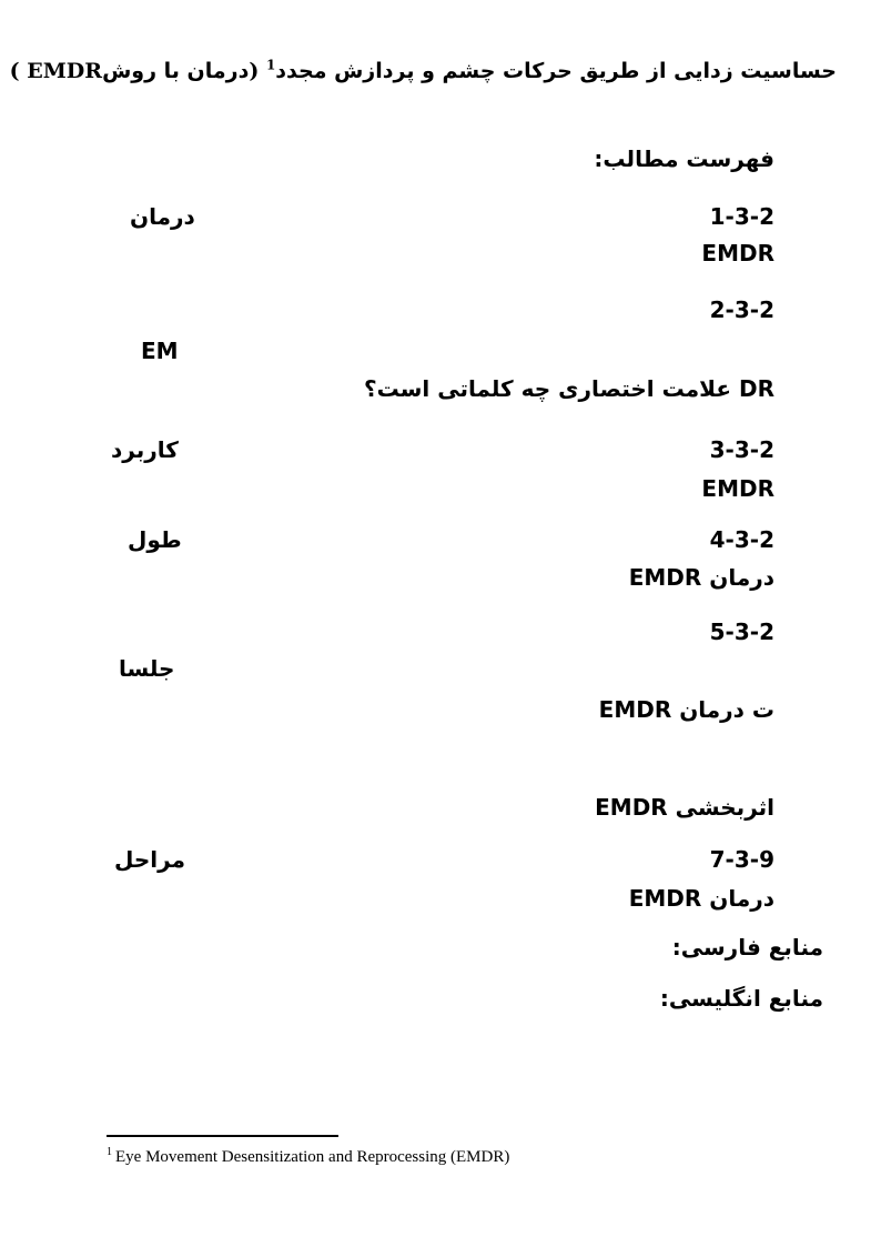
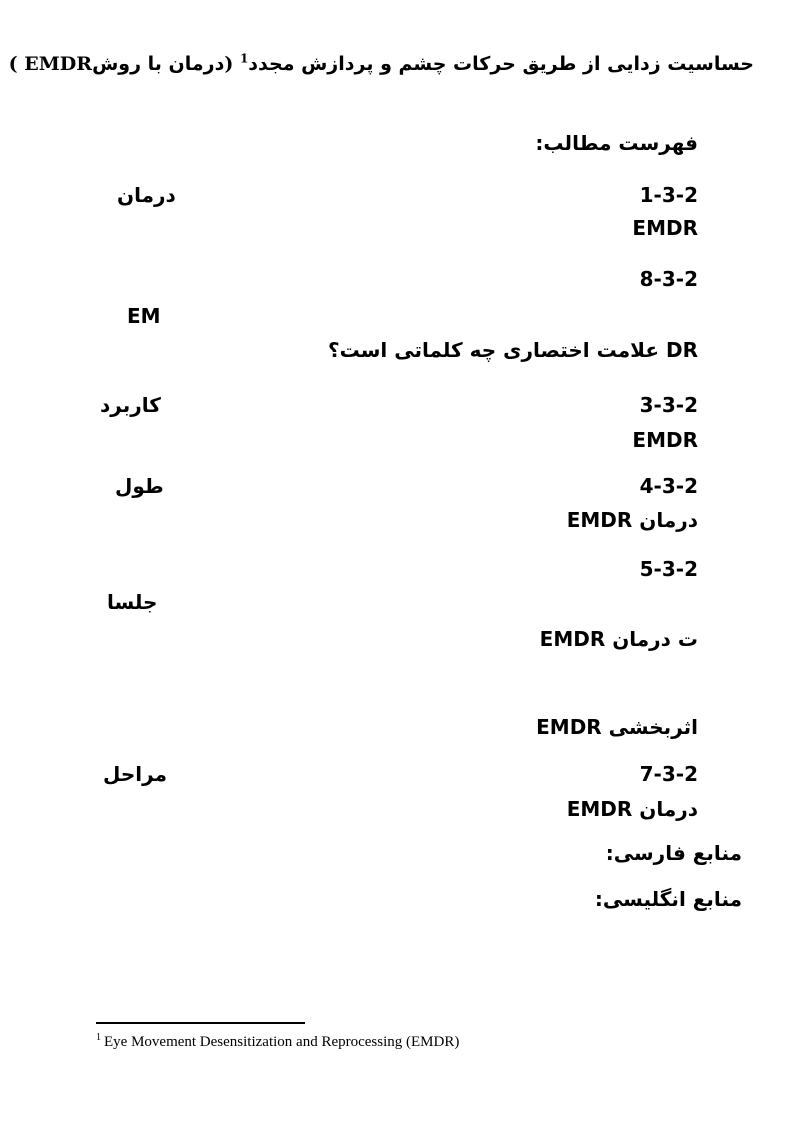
  حساسیت زدایی از طریق حرکات چشم و پردازش مجدد1 (درمان با روشEMDR )
  فهرست مطالب:
  1-3-2
  درمان
  EMDR
- 2-3-2
+ 8-3-2
  EM
  DR علامت اختصاری چه کلماتی است؟
  3-3-2
  کاربرد
  EMDR
  4-3-2
  طول
  درمان EMDR
  5-3-2
  جلسا
  ت درمان EMDR
  اثربخشی EMDR
- 7-3-9
+ 7-3-2
  مراحل
  درمان EMDR
  منابع فارسی:
  منابع انگلیسی:
  1 Eye Movement Desensitization and Reprocessing (EMDR)
